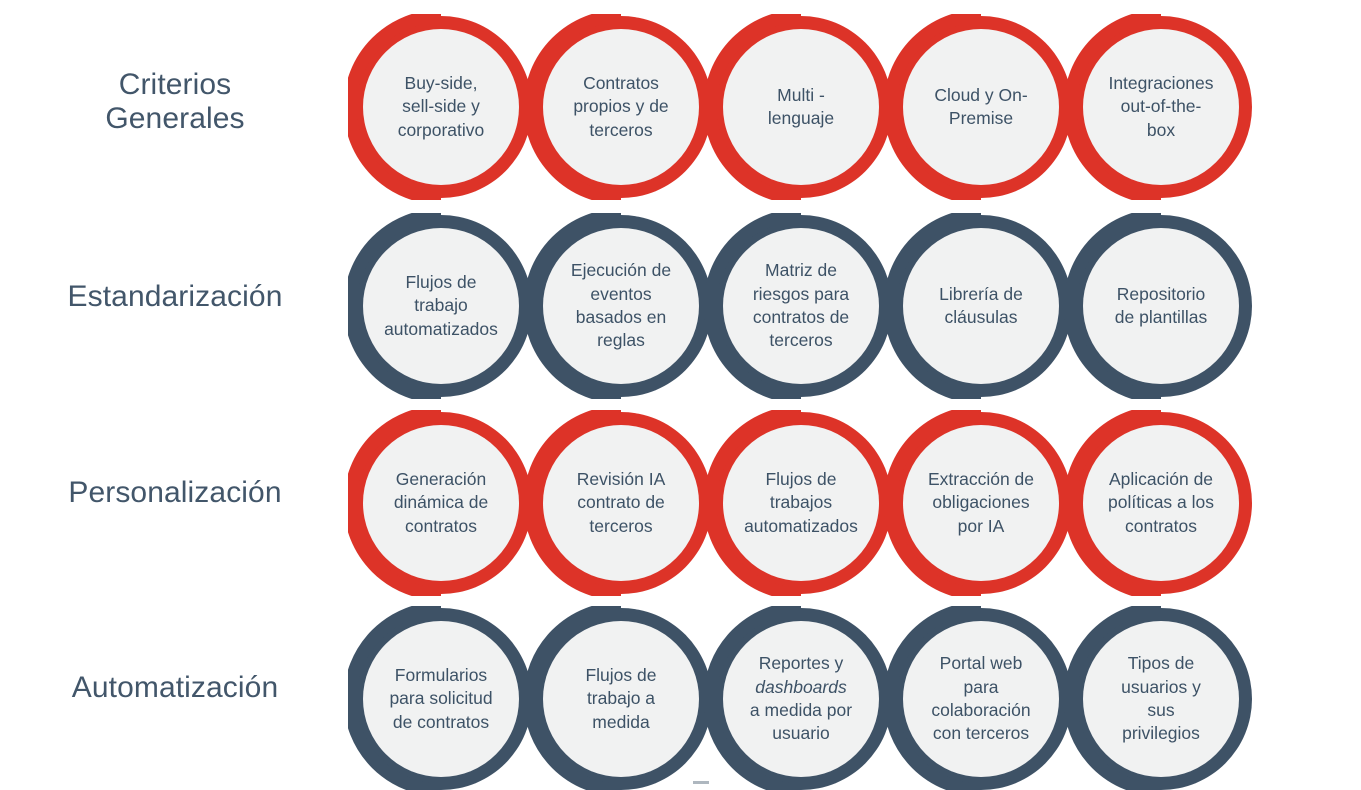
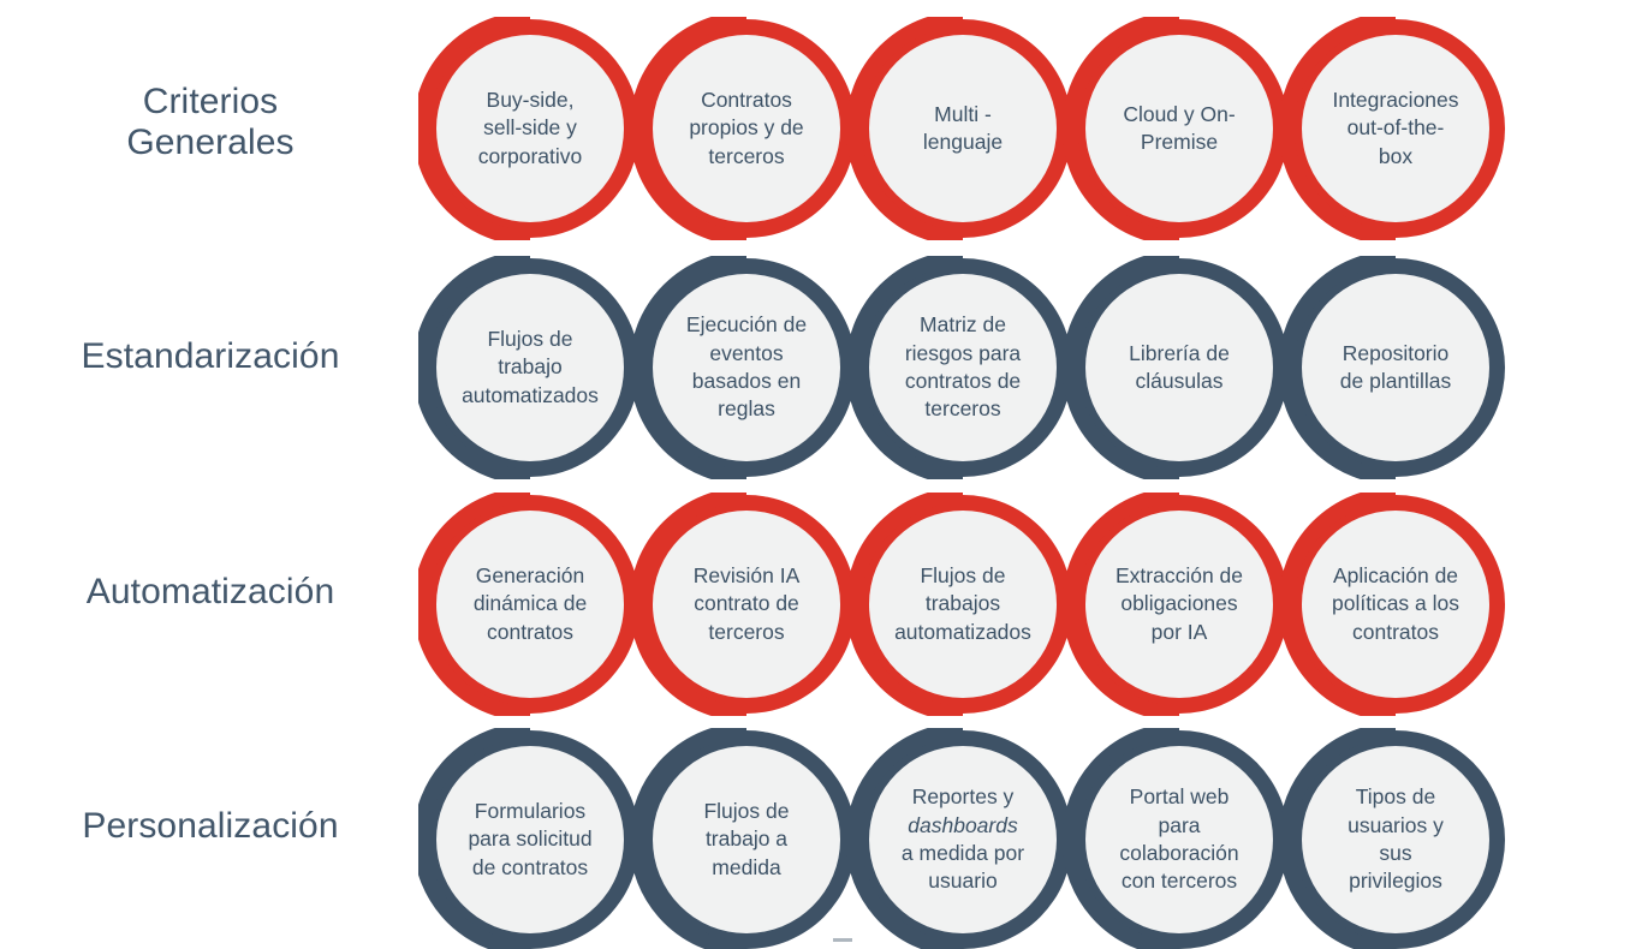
  Criterios
  Generales
  Buy-side,
  sell-side y
  corporativo
  Contratos
  propios y de
  terceros
  Multi -
  lenguaje
  Cloud y On-
  Premise
  Integraciones
  out-of-the-
  box
  Estandarización
  Flujos de
  trabajo
  automatizados
  Ejecución de
  eventos
  basados en
  reglas
  Matriz de
  riesgos para
  contratos de
  terceros
  Librería de
  cláusulas
  Repositorio
  de plantillas
- Personalización
+ Automatización
  Generación
  dinámica de
  contratos
  Revisión IA
  contrato de
  terceros
  Flujos de
  trabajos
  automatizados
  Extracción de
  obligaciones
  por IA
  Aplicación de
  políticas a los
  contratos
- Automatización
+ Personalización
  Formularios
  para solicitud
  de contratos
  Flujos de
  trabajo a
  medida
  Reportes y
  dashboards
  a medida por
  usuario
  Portal web
  para
  colaboración
  con terceros
  Tipos de
  usuarios y
  sus
  privilegios
